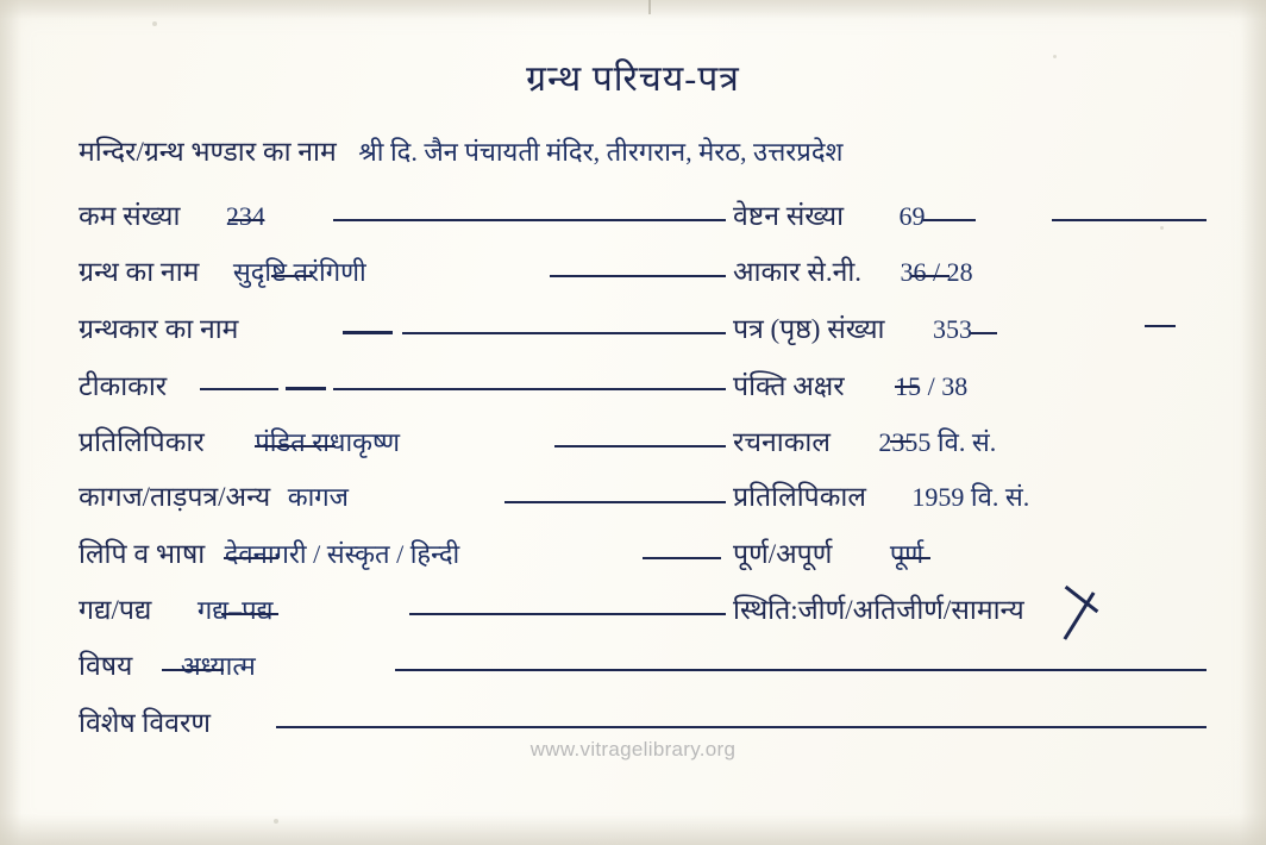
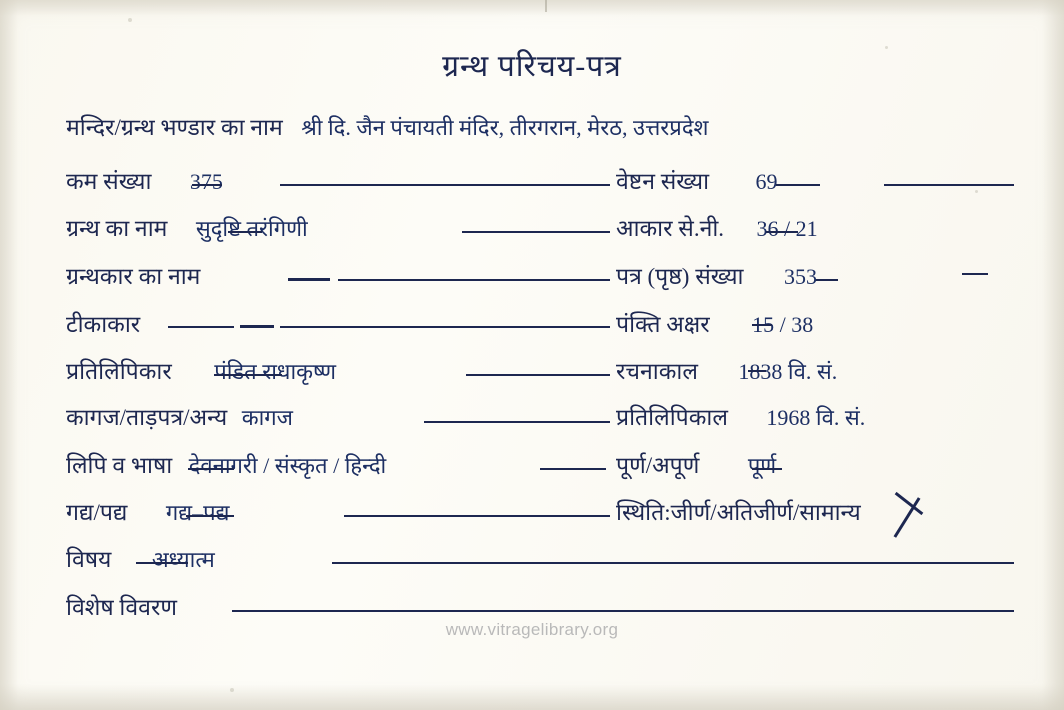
  ग्रन्थ परिचय-पत्र
  मन्दिर/ग्रन्थ भण्डार का नाम श्री दि. जैन पंचायती मंदिर, तीरगरान, मेरठ, उत्तरप्रदेश
- कम संख्या 234
+ कम संख्या 375
  ग्रन्थ का नाम सुदृष्टि तरंगिणी
  ग्रन्थकार का नाम
  टीकाकार
  प्रतिलिपिकार पंडित राधाकृष्ण
  कागज/ताड़पत्र/अन्य कागज
  लिपि व भाषा देवनागरी / संस्कृत / हिन्दी
  गद्य/पद्य गद्य–पद्य
  विषय अध्यात्म
  विशेष विवरण
  वेष्टन संख्या 69
- आकार से.नी. 36 / 28
+ आकार से.नी. 36 / 21
  पत्र (पृष्ठ) संख्या 353
  पंक्ति अक्षर 15 / 38
- रचनाकाल 2355 वि. सं.
+ रचनाकाल 1838 वि. सं.
- प्रतिलिपिकाल 1959 वि. सं.
+ प्रतिलिपिकाल 1968 वि. सं.
  पूर्ण/अपूर्ण पूर्ण
  स्थिति:जीर्ण/अतिजीर्ण/सामान्य
  www.vitragelibrary.org
